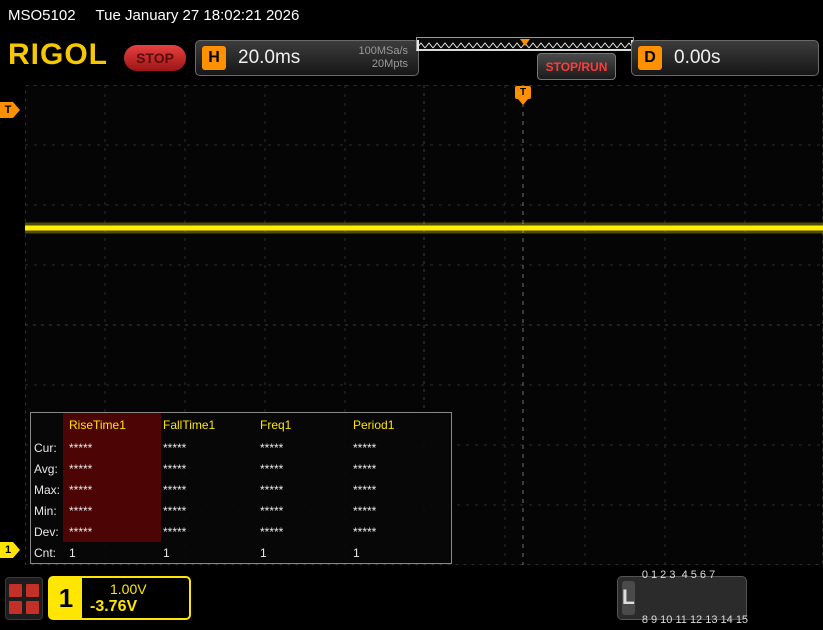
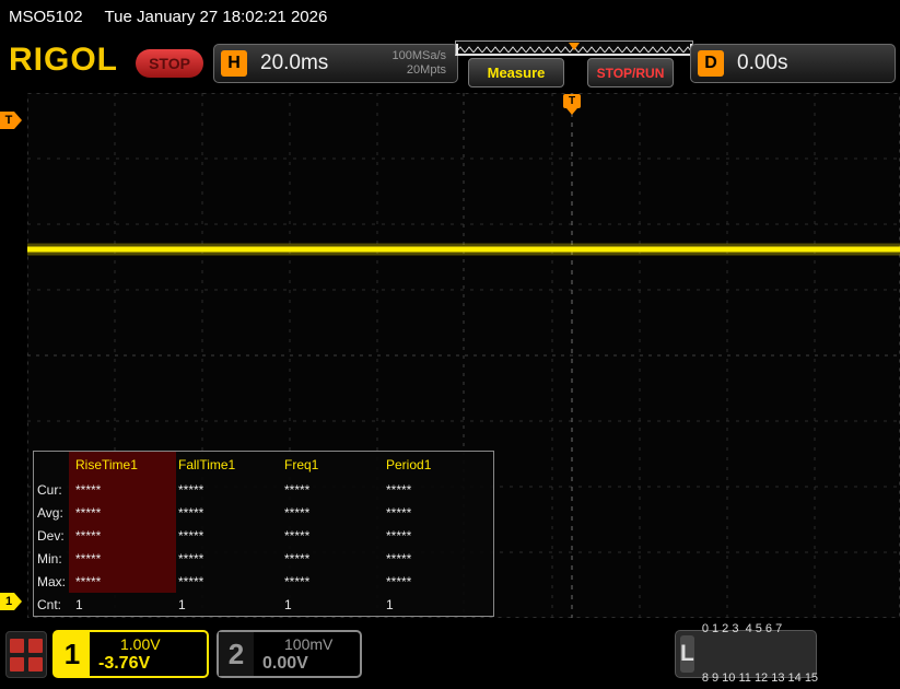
  MSO5102
  Tue January 27 18:02:21 2026
  RIGOL
  STOP
  H
  20.0ms
  100MSa/s
  20Mpts
+ Measure
  STOP/RUN
  D
  0.00s
  T
  1
  T
  RiseTime1
  FallTime1
  Freq1
  Period1
  Cur:
  *****
  *****
  *****
  *****
  Avg:
  *****
  *****
  *****
  *****
- Max:
+ Dev:
  *****
  *****
  *****
  *****
  Min:
  *****
  *****
  *****
  *****
- Dev:
+ Max:
  *****
  *****
  *****
  *****
  Cnt:
  1
  1
  1
  1
  1
  1.00V
  -3.76V
+ 2
+ 100mV
+ 0.00V
  L
  0 1 2 3 4 5 6 7
  8 9 10 11 12 13 14 15
